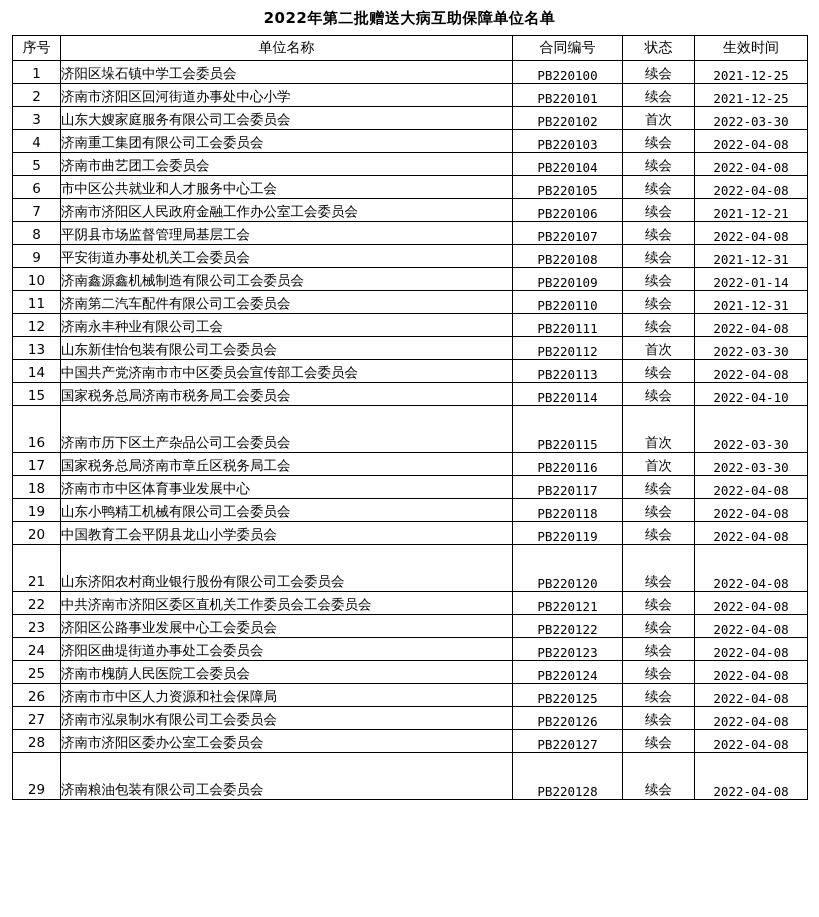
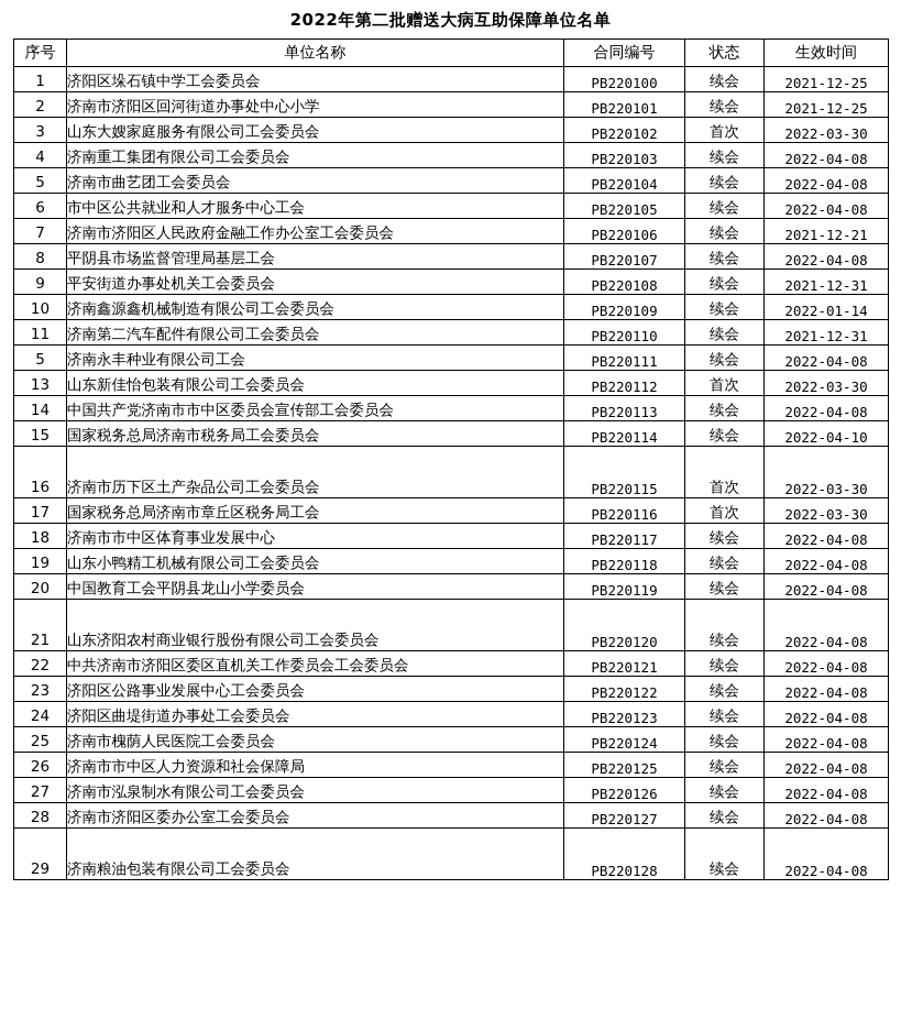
  2022年第二批赠送大病互助保障单位名单
  序号	单位名称	合同编号	状态	生效时间
  1	济阳区垛石镇中学工会委员会	PB220100	续会	2021-12-25
  2	济南市济阳区回河街道办事处中心小学	PB220101	续会	2021-12-25
  3	山东大嫂家庭服务有限公司工会委员会	PB220102	首次	2022-03-30
  4	济南重工集团有限公司工会委员会	PB220103	续会	2022-04-08
  5	济南市曲艺团工会委员会	PB220104	续会	2022-04-08
  6	市中区公共就业和人才服务中心工会	PB220105	续会	2022-04-08
  7	济南市济阳区人民政府金融工作办公室工会委员会	PB220106	续会	2021-12-21
  8	平阴县市场监督管理局基层工会	PB220107	续会	2022-04-08
  9	平安街道办事处机关工会委员会	PB220108	续会	2021-12-31
  10	济南鑫源鑫机械制造有限公司工会委员会	PB220109	续会	2022-01-14
  11	济南第二汽车配件有限公司工会委员会	PB220110	续会	2021-12-31
- 12	济南永丰种业有限公司工会	PB220111	续会	2022-04-08
+ 5	济南永丰种业有限公司工会	PB220111	续会	2022-04-08
  13	山东新佳怡包装有限公司工会委员会	PB220112	首次	2022-03-30
  14	中国共产党济南市市中区委员会宣传部工会委员会	PB220113	续会	2022-04-08
  15	国家税务总局济南市税务局工会委员会	PB220114	续会	2022-04-10
  16	济南市历下区土产杂品公司工会委员会	PB220115	首次	2022-03-30
  17	国家税务总局济南市章丘区税务局工会	PB220116	首次	2022-03-30
  18	济南市市中区体育事业发展中心	PB220117	续会	2022-04-08
  19	山东小鸭精工机械有限公司工会委员会	PB220118	续会	2022-04-08
  20	中国教育工会平阴县龙山小学委员会	PB220119	续会	2022-04-08
  21	山东济阳农村商业银行股份有限公司工会委员会	PB220120	续会	2022-04-08
  22	中共济南市济阳区委区直机关工作委员会工会委员会	PB220121	续会	2022-04-08
  23	济阳区公路事业发展中心工会委员会	PB220122	续会	2022-04-08
  24	济阳区曲堤街道办事处工会委员会	PB220123	续会	2022-04-08
  25	济南市槐荫人民医院工会委员会	PB220124	续会	2022-04-08
  26	济南市市中区人力资源和社会保障局	PB220125	续会	2022-04-08
  27	济南市泓泉制水有限公司工会委员会	PB220126	续会	2022-04-08
  28	济南市济阳区委办公室工会委员会	PB220127	续会	2022-04-08
  29	济南粮油包装有限公司工会委员会	PB220128	续会	2022-04-08
